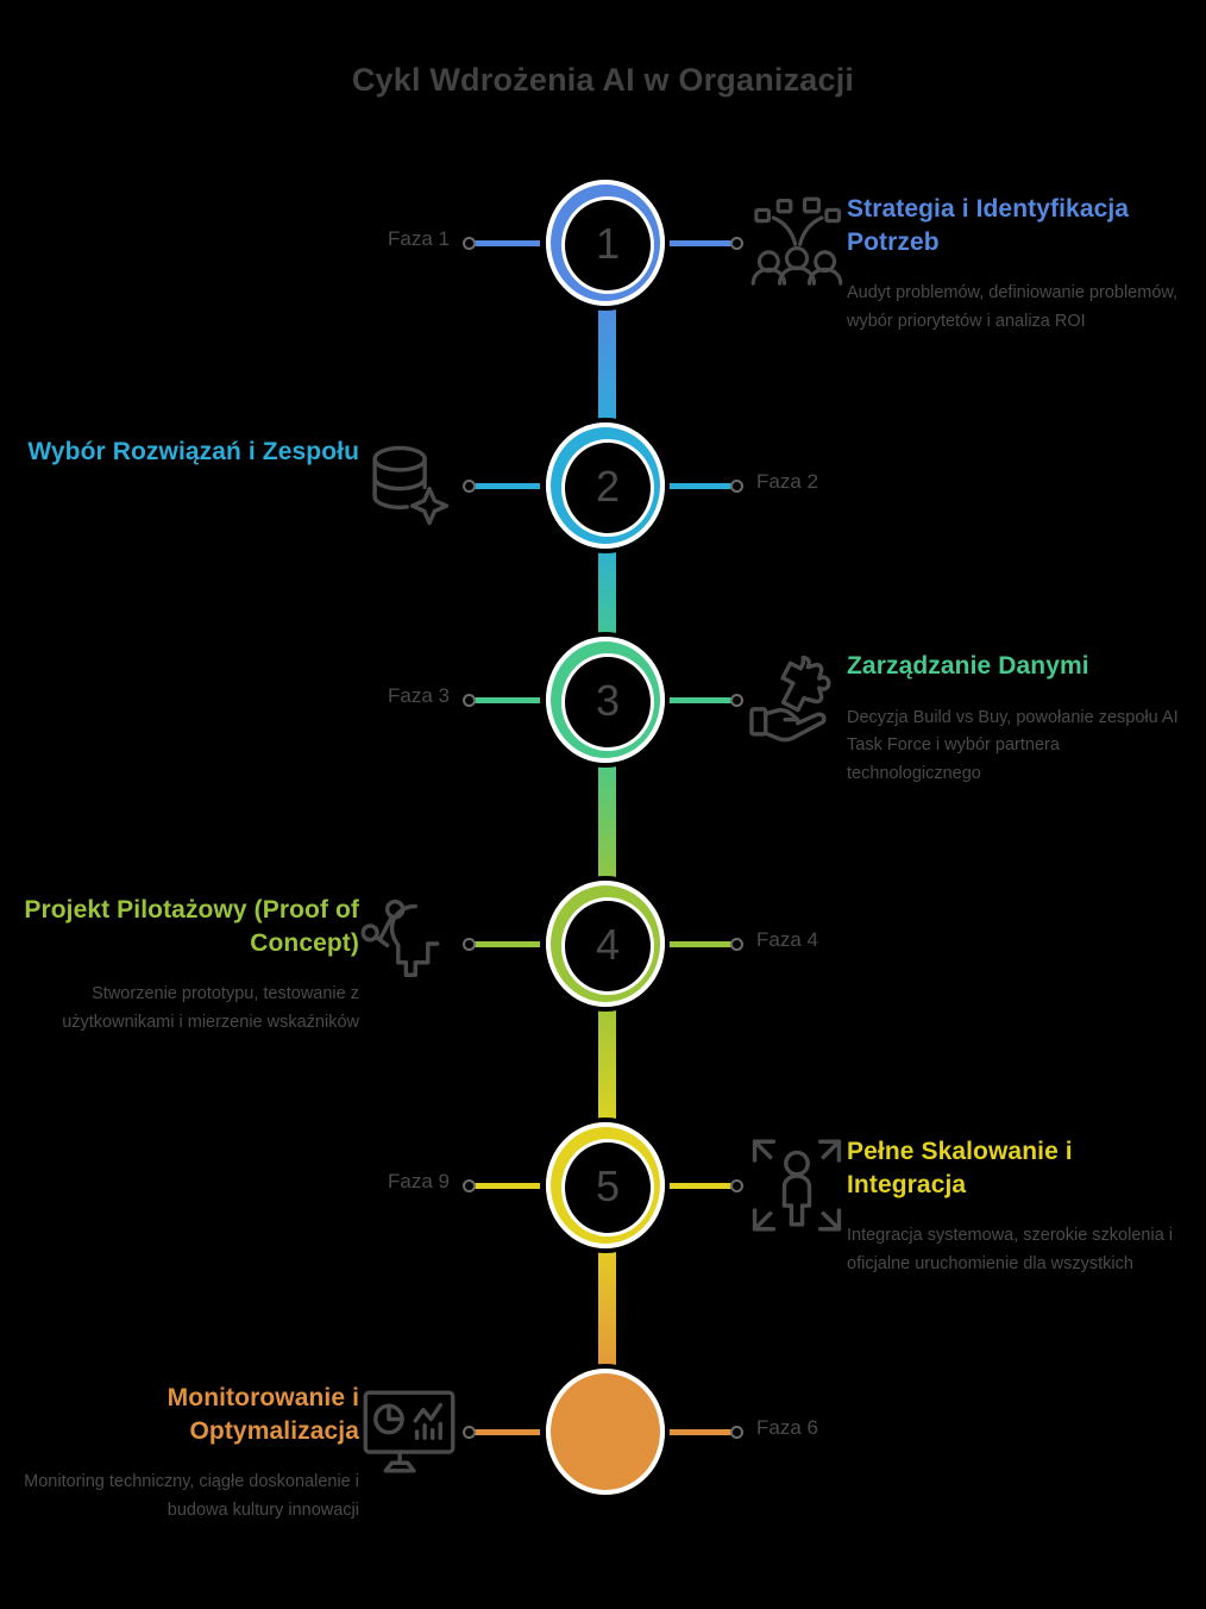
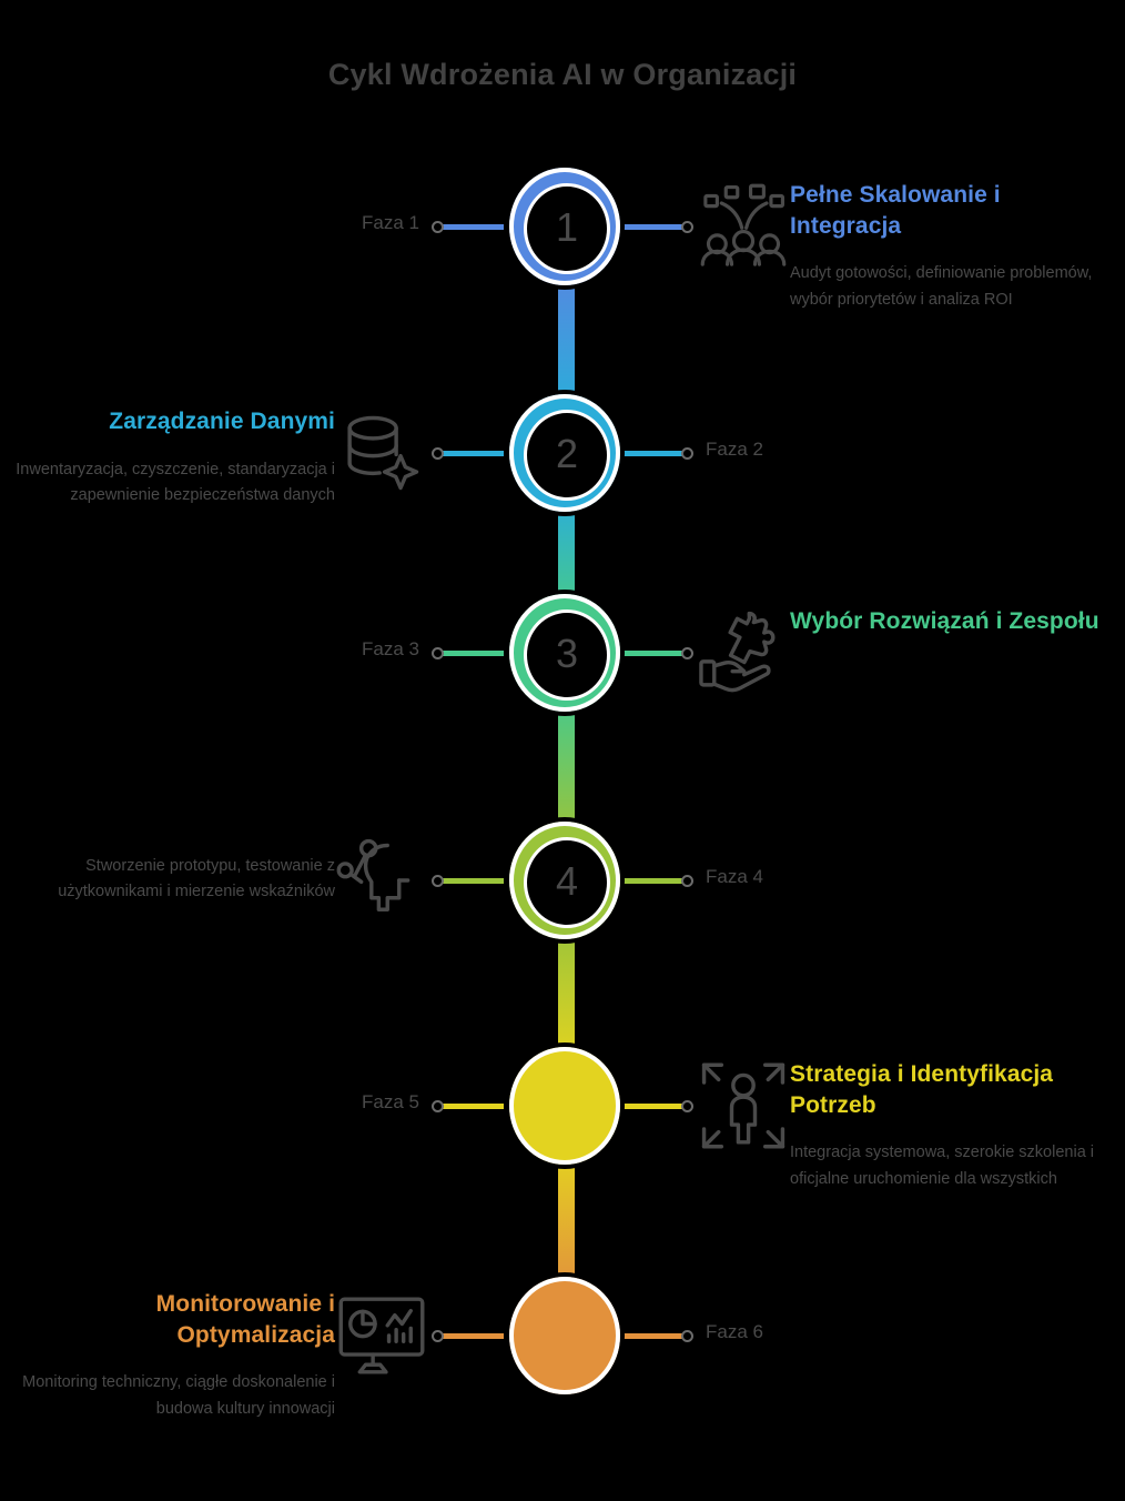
  Cykl Wdrożenia AI w Organizacji
  Faza 1
  1
- Strategia i Identyfikacja Potrzeb
+ Pełne Skalowanie i Integracja
- Audyt problemów, definiowanie problemów, wybór priorytetów i analiza ROI
+ Audyt gotowości, definiowanie problemów, wybór priorytetów i analiza ROI
  Faza 2
  2
- Wybór Rozwiązań i Zespołu
+ Zarządzanie Danymi
+ Inwentaryzacja, czyszczenie, standaryzacja i zapewnienie bezpieczeństwa danych
  Faza 3
  3
- Zarządzanie Danymi
+ Wybór Rozwiązań i Zespołu
- Decyzja Build vs Buy, powołanie zespołu AI Task Force i wybór partnera technologicznego
  Faza 4
  4
- Projekt Pilotażowy (Proof of Concept)
  Stworzenie prototypu, testowanie z użytkownikami i mierzenie wskaźników
- Faza 9
+ Faza 5
- 5
- Pełne Skalowanie i Integracja
+ Strategia i Identyfikacja Potrzeb
  Integracja systemowa, szerokie szkolenia i oficjalne uruchomienie dla wszystkich
  Faza 6
  Monitorowanie i Optymalizacja
  Monitoring techniczny, ciągłe doskonalenie i budowa kultury innowacji
